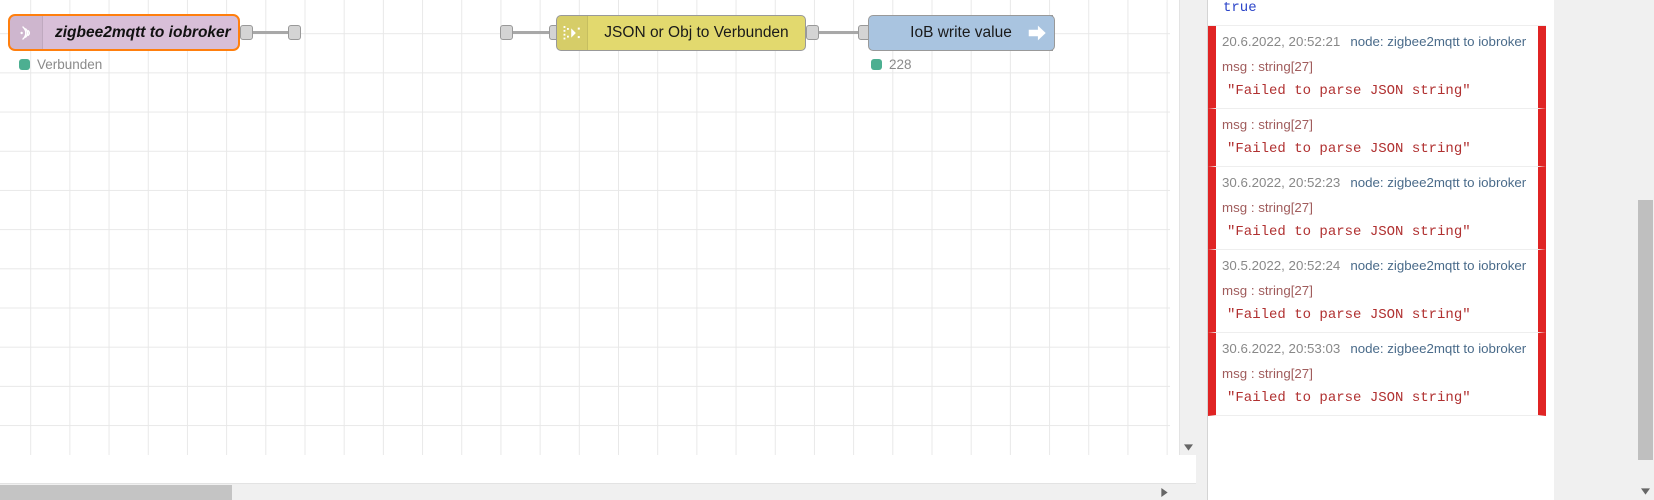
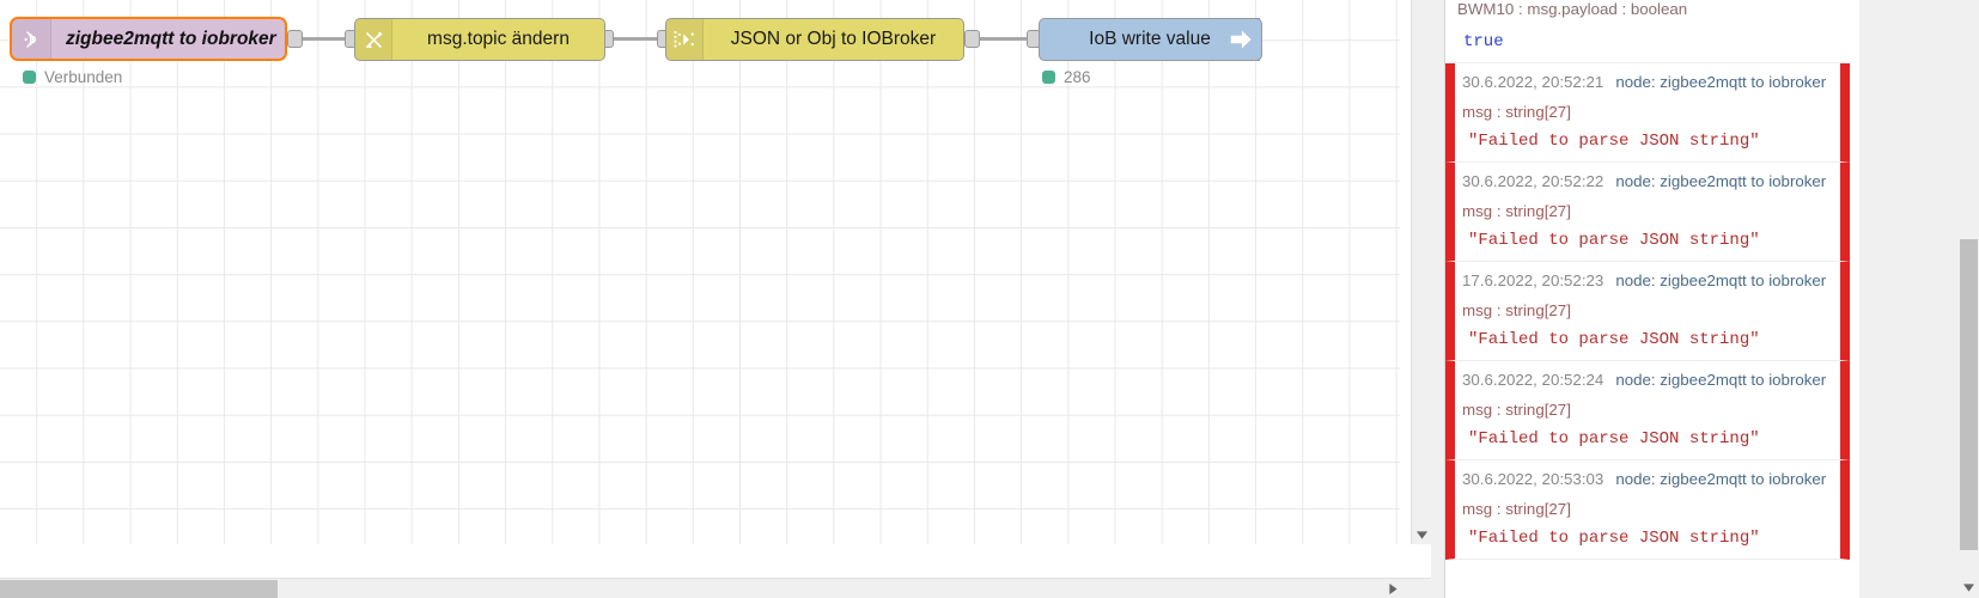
  zigbee2mqtt to iobroker
  Verbunden
+ msg.topic ändern
- JSON or Obj to Verbunden
+ JSON or Obj to IOBroker
  IoB write value
- 228
+ 286
+ BWM10 : msg.payload : boolean
  true
- 20.6.2022, 20:52:21 node: zigbee2mqtt to iobroker
+ 30.6.2022, 20:52:21 node: zigbee2mqtt to iobroker
  msg : string[27]
  "Failed to parse JSON string"
+ 30.6.2022, 20:52:22 node: zigbee2mqtt to iobroker
  msg : string[27]
  "Failed to parse JSON string"
- 30.6.2022, 20:52:23 node: zigbee2mqtt to iobroker
+ 17.6.2022, 20:52:23 node: zigbee2mqtt to iobroker
  msg : string[27]
  "Failed to parse JSON string"
- 30.5.2022, 20:52:24 node: zigbee2mqtt to iobroker
+ 30.6.2022, 20:52:24 node: zigbee2mqtt to iobroker
  msg : string[27]
  "Failed to parse JSON string"
  30.6.2022, 20:53:03 node: zigbee2mqtt to iobroker
  msg : string[27]
  "Failed to parse JSON string"
